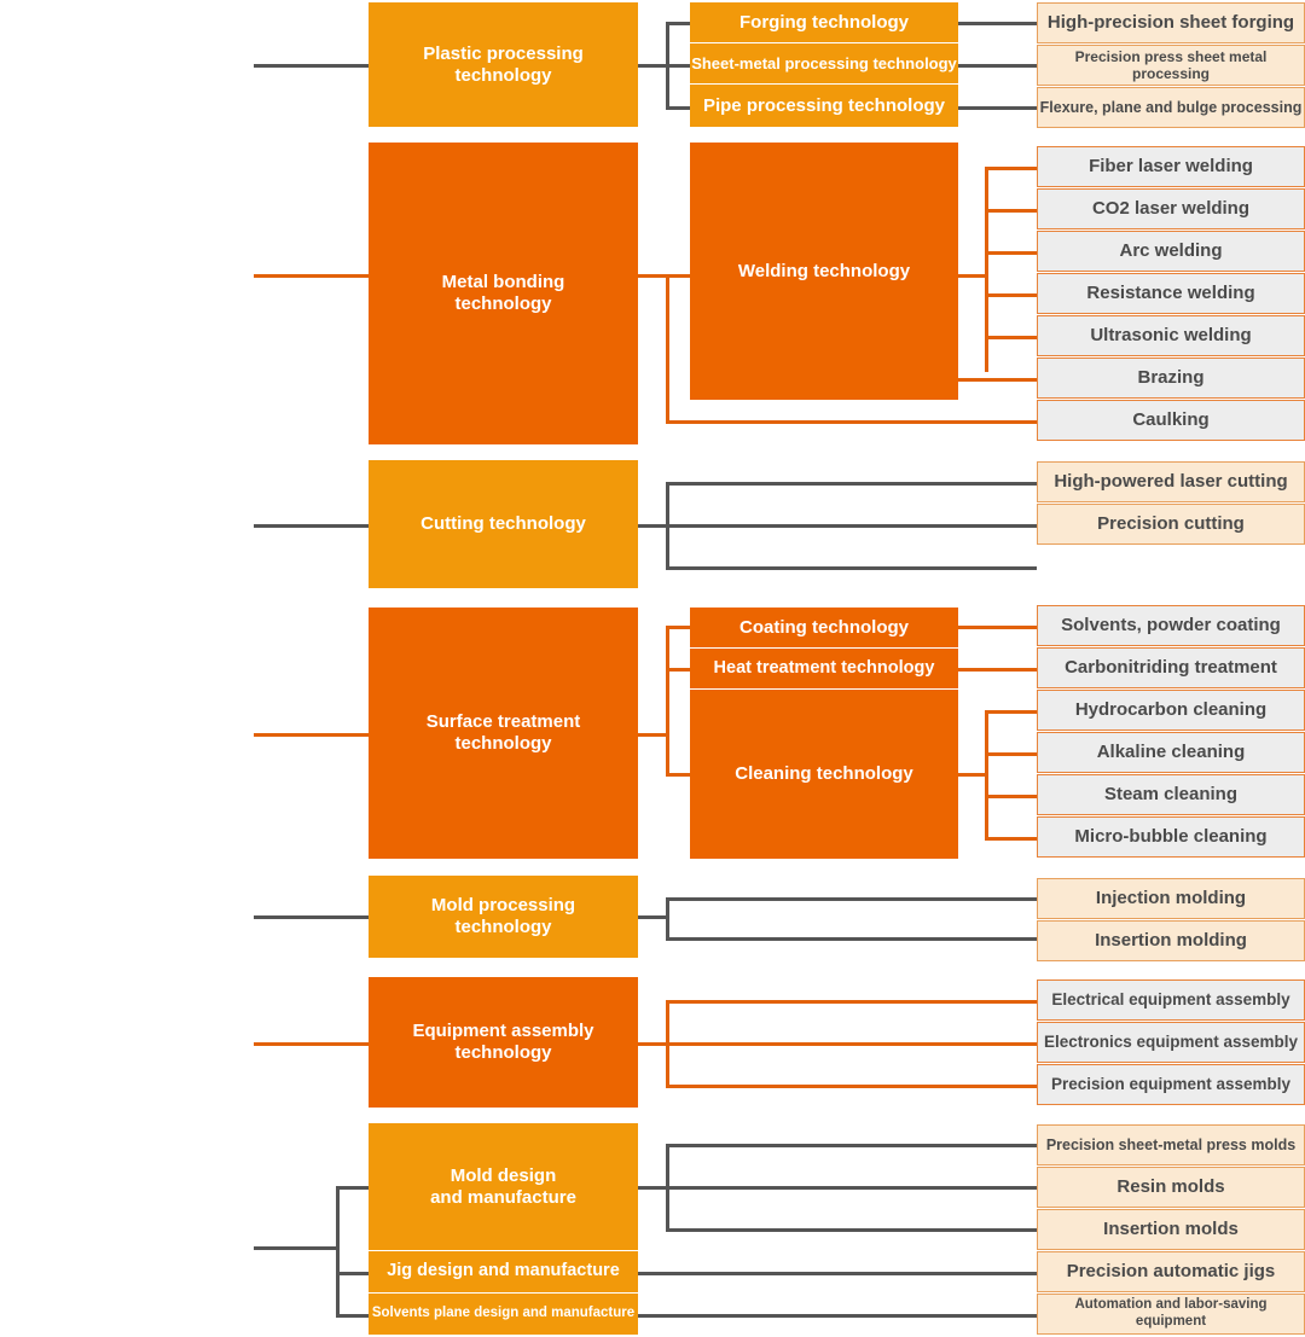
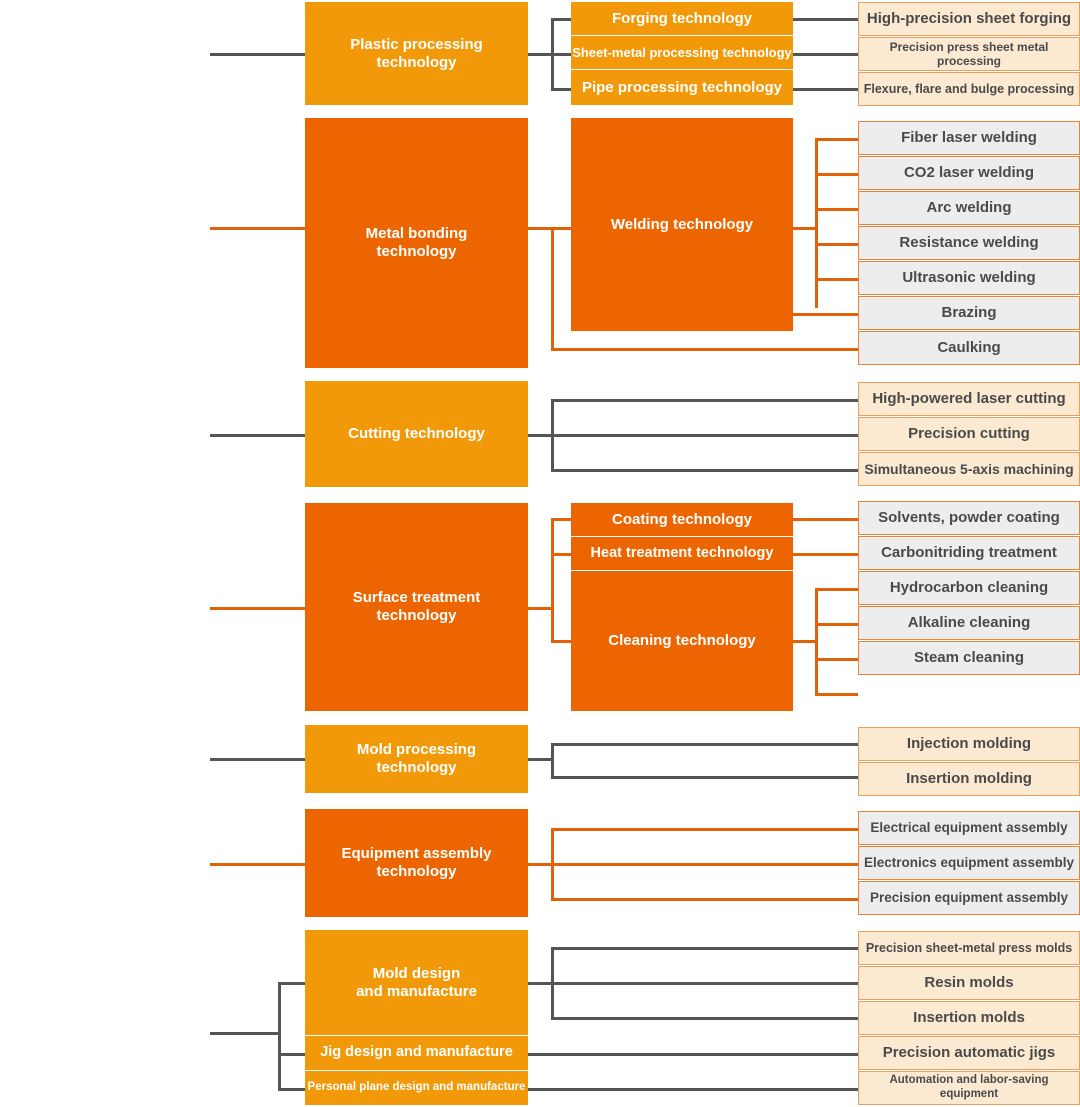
  Plastic processing
  technology
  Forging technology
  Sheet-metal processing technology
  Pipe processing technology
  High-precision sheet forging
  Precision press sheet metal processing
- Flexure, plane and bulge processing
+ Flexure, flare and bulge processing
  Metal bonding
  technology
  Welding technology
  Fiber laser welding
  CO2 laser welding
  Arc welding
  Resistance welding
  Ultrasonic welding
  Brazing
  Caulking
  Cutting technology
  High-powered laser cutting
  Precision cutting
+ Simultaneous 5-axis machining
  Surface treatment
  technology
  Coating technology
  Heat treatment technology
  Cleaning technology
  Solvents, powder coating
  Carbonitriding treatment
  Hydrocarbon cleaning
  Alkaline cleaning
  Steam cleaning
- Micro-bubble cleaning
  Mold processing
  technology
  Injection molding
  Insertion molding
  Equipment assembly
  technology
  Electrical equipment assembly
  Electronics equipment assembly
  Precision equipment assembly
  Mold design
  and manufacture
  Jig design and manufacture
- Solvents plane design and manufacture
+ Personal plane design and manufacture
  Precision sheet-metal press molds
  Resin molds
  Insertion molds
  Precision automatic jigs
  Automation and labor-saving equipment
